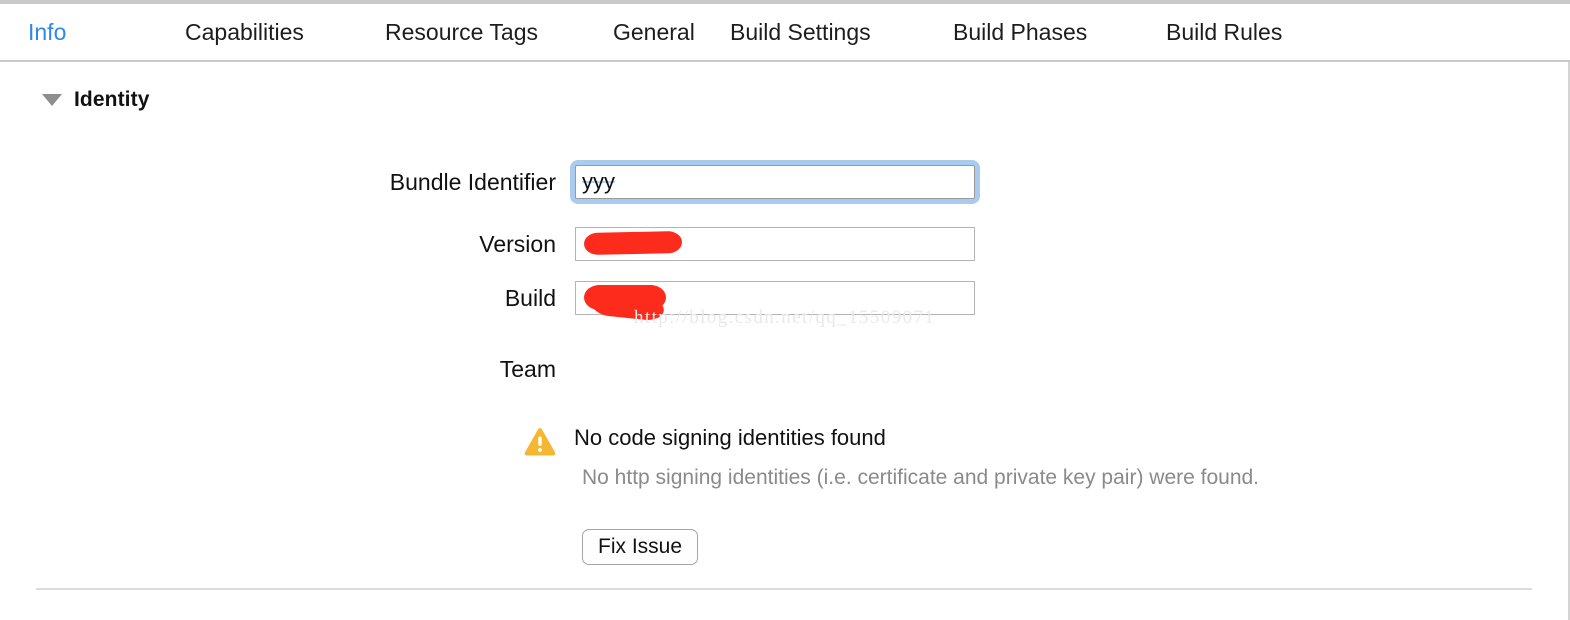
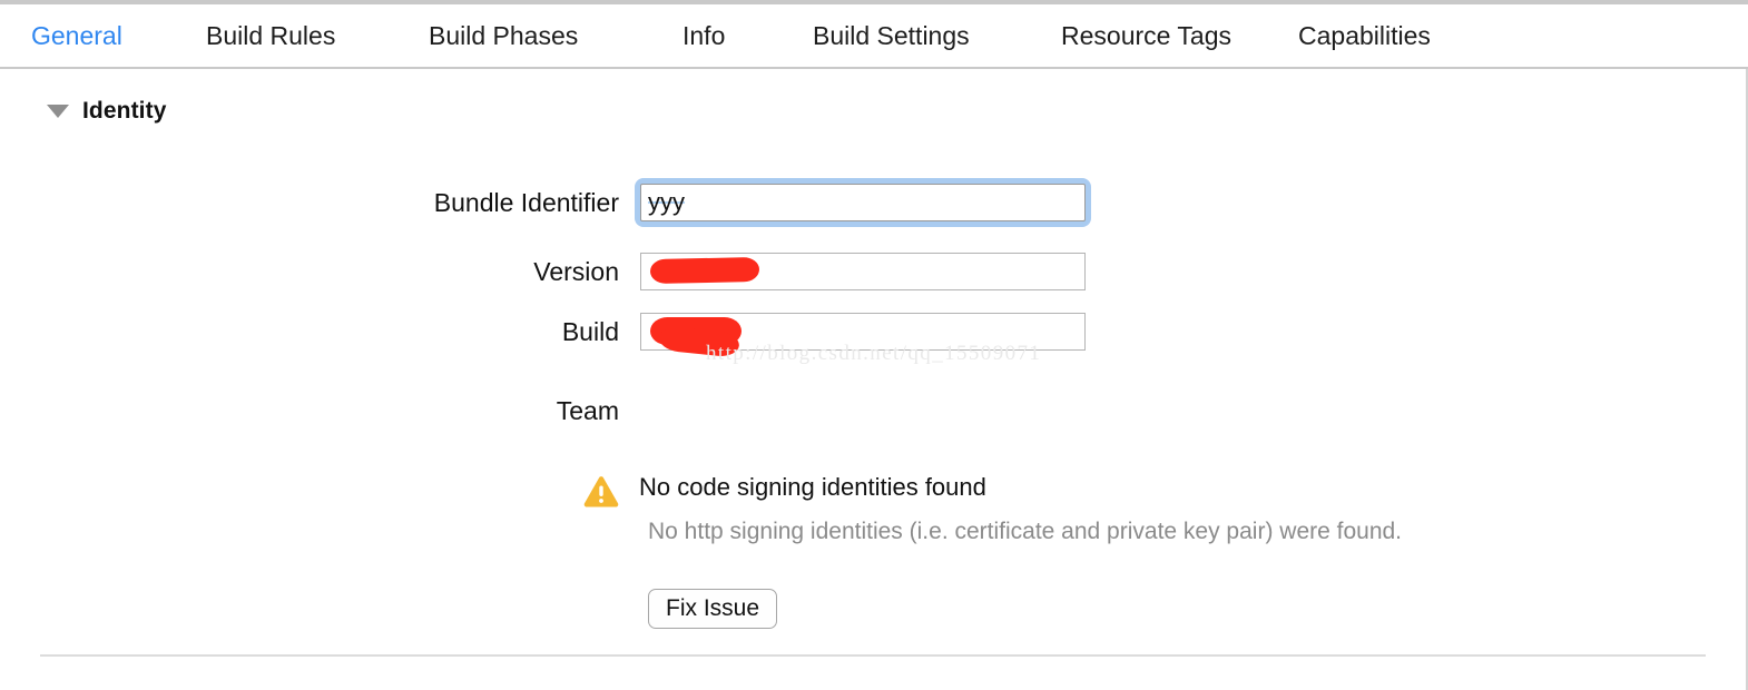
- Info
+ General
- Capabilities
+ Build Rules
- Resource Tags
+ Build Phases
- General
+ Info
  Build Settings
- Build Phases
+ Resource Tags
- Build Rules
+ Capabilities
  Identity
  Bundle Identifier
  yyy
  Version
  Build
  Team
  http://blog.csdn.net/qq_15509071
  No code signing identities found
  No http signing identities (i.e. certificate and private key pair) were found.
  Fix Issue
